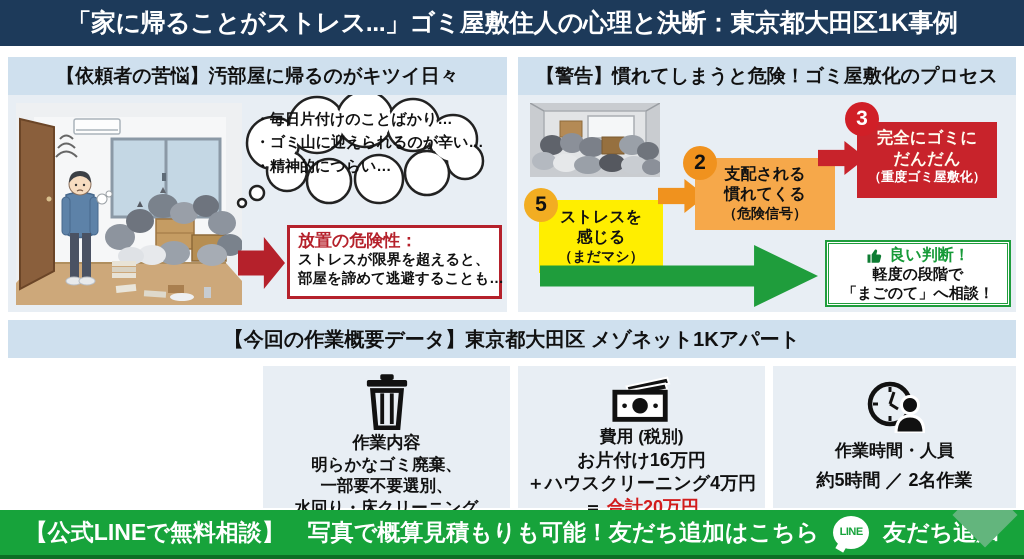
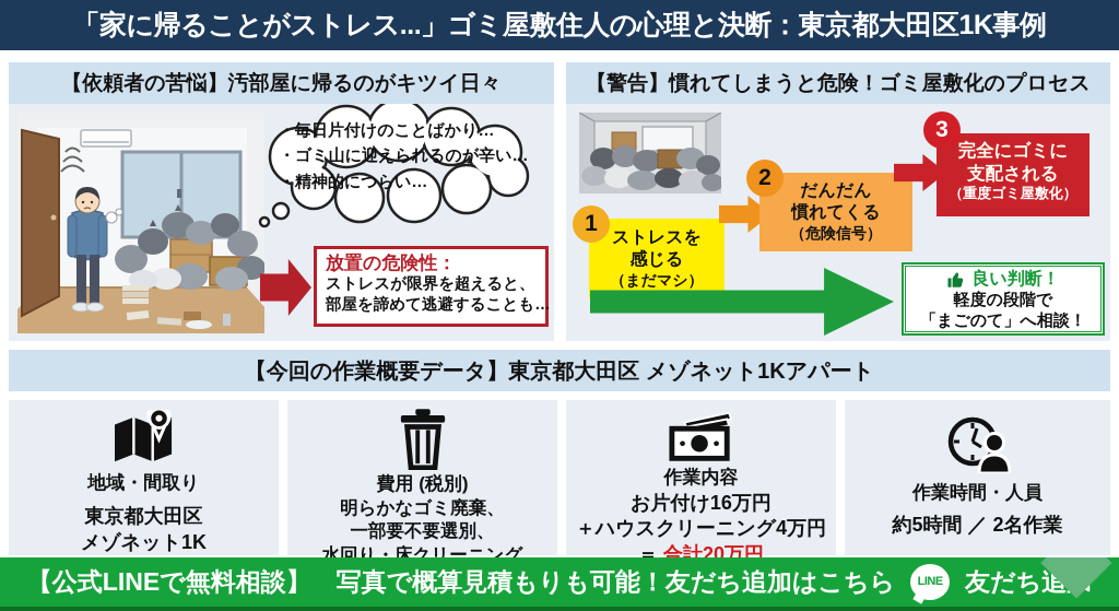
  「家に帰ることがストレス...」ゴミ屋敷住人の心理と決断：東京都大田区1K事例
  【依頼者の苦悩】汚部屋に帰るのがキツイ日々
  ・毎日片付けのことばかり…
  ・ゴミ山に迎えられるのが辛い…
  ・精神的につらい…
  放置の危険性：
  ストレスが限界を超えると、
  部屋を諦めて逃避することも…
  【警告】慣れてしまうと危険！ゴミ屋敷化のプロセス
  ストレスを
  感じる
  （まだマシ）
- 5
+ 1
- 支配される
+ だんだん
  慣れてくる
  （危険信号）
  2
  完全にゴミに
- だんだん
+ 支配される
  （重度ゴミ屋敷化）
  3
  良い判断！
  軽度の段階で
  「まごのて」へ相談！
  【今回の作業概要データ】東京都大田区 メゾネット1Kアパート
+ 地域・間取り
+ 東京都大田区
+ メゾネット1K
- 作業内容
+ 費用 (税別)
  明らかなゴミ廃棄、
  一部要不要選別、
  水回り・床クリーニング
- 費用 (税別)
+ 作業内容
  お片付け16万円
  ＋ハウスクリーニング4万円
  ＝ 合計20万円
  作業時間・人員
  約5時間 ／ 2名作業
  【公式LINEで無料相談】 写真で概算見積もりも可能！友だち追加はこちら
  LINE
  友だち追
